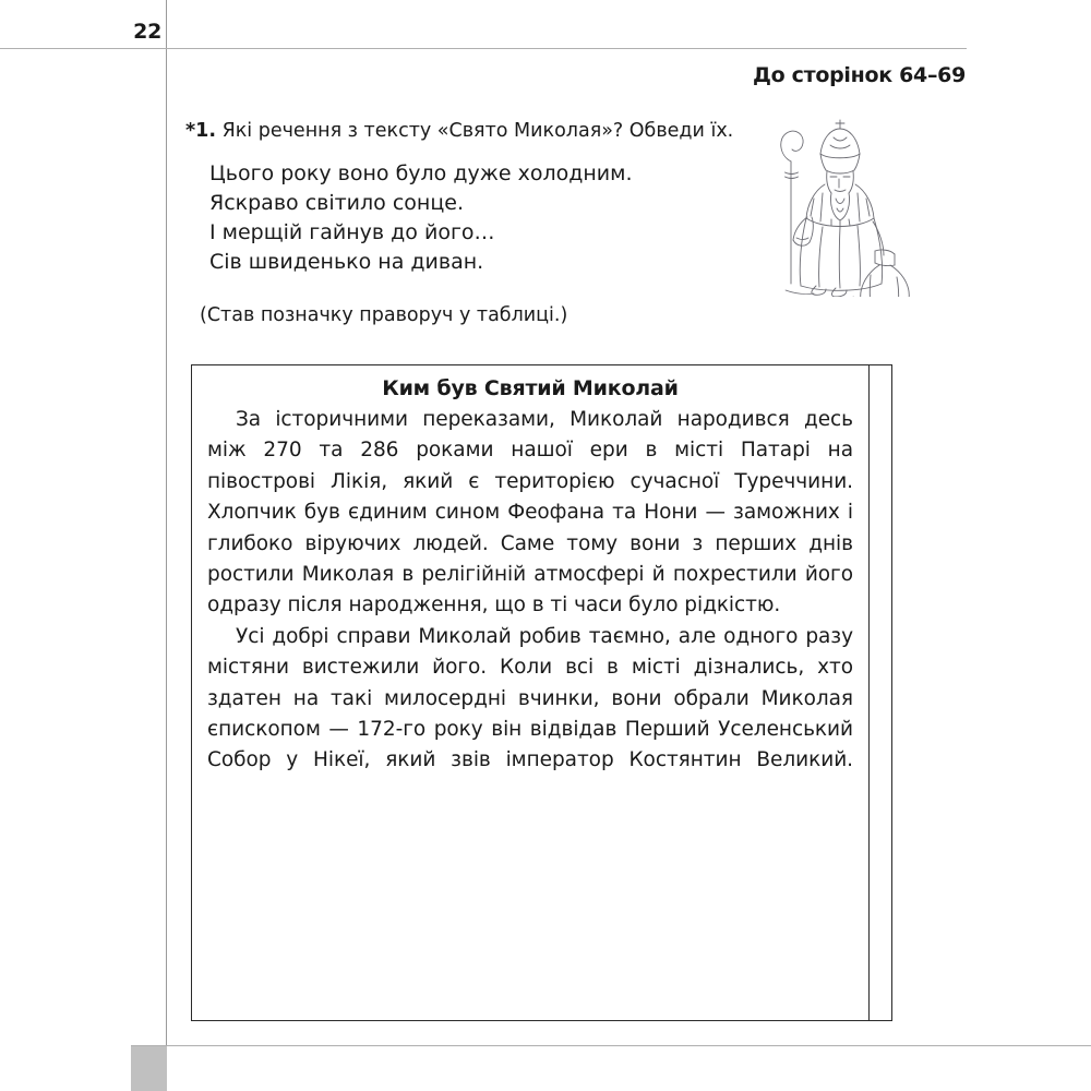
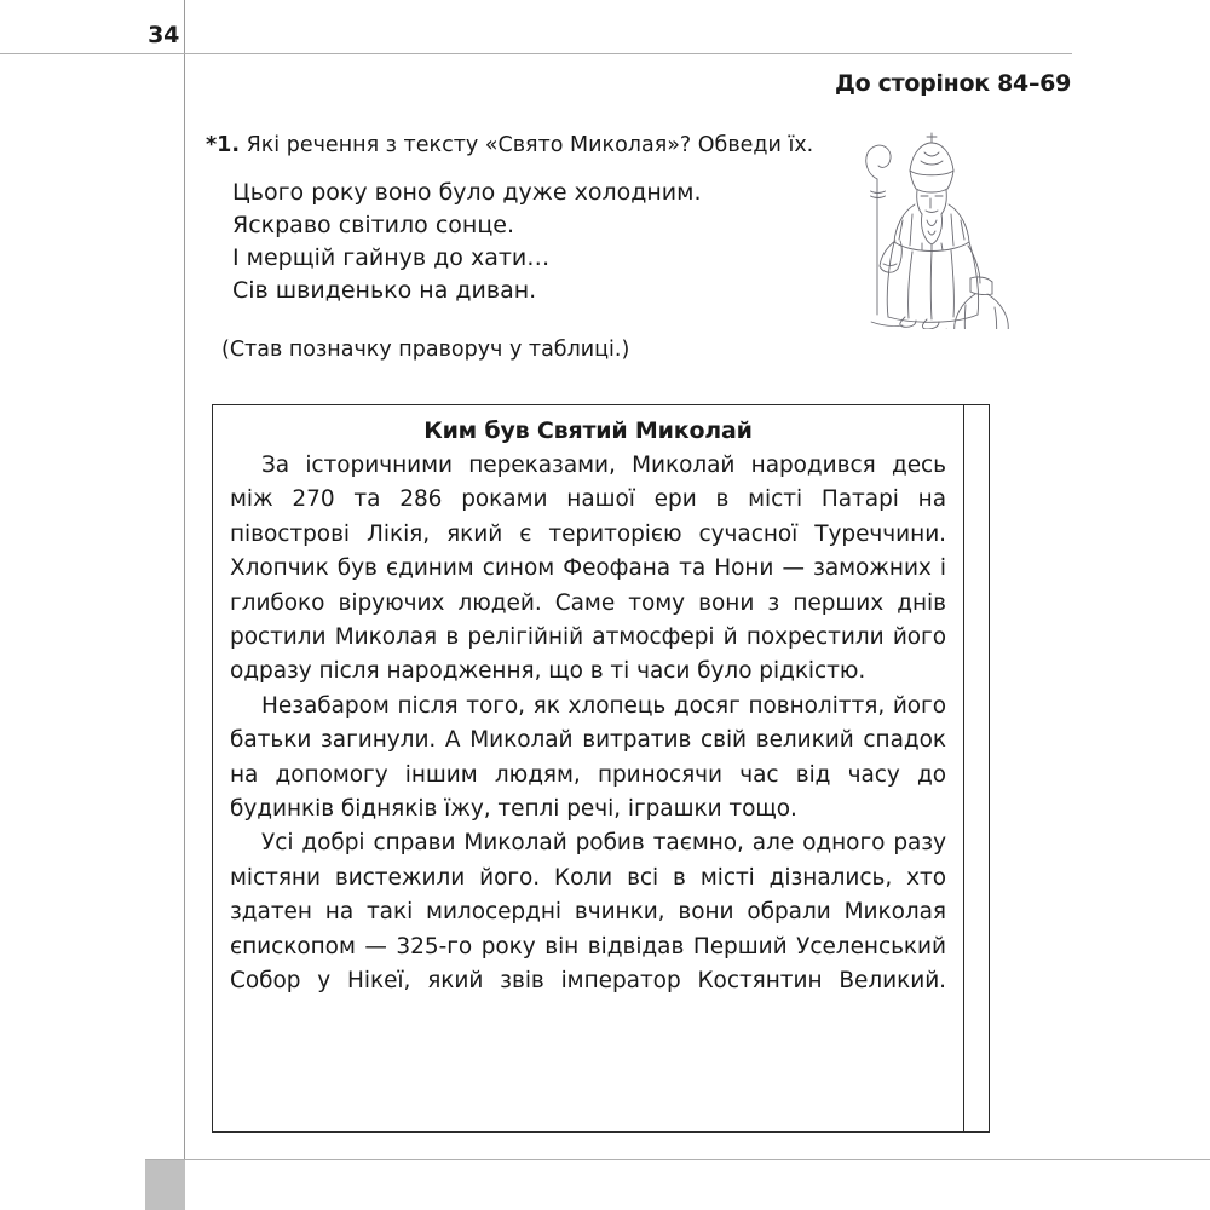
- 22
+ 34
- До сторінок 64–69
+ До сторінок 84–69
  *1. Які речення з тексту «Свято Миколая»? Обведи їх.
  Цього року воно було дуже холодним.
  Яскраво світило сонце.
- І мерщій гайнув до його…
+ І мерщій гайнув до хати…
  Сів швиденько на диван.
  (Став позначку праворуч у таблиці.)
  Ким був Святий Миколай
  За історичними переказами, Миколай народився десь між 270 та 286 роками нашої ери в місті Патарі на півострові Лікія, який є територією сучасної Туреччини. Хлопчик був єдиним сином Феофана та Нони — заможних і глибоко віруючих людей. Саме тому вони з перших днів ростили Миколая в релігійній атмосфері й похрестили його одразу після народження, що в ті часи було рідкістю.
+ Незабаром після того, як хлопець досяг повноліття, його батьки загинули. А Миколай витратив свій великий спадок на допомогу іншим людям, приносячи час від часу до будинків бідняків їжу, теплі речі, іграшки тощо.
- Усі добрі справи Миколай робив таємно, але одного разу містяни вистежили його. Коли всі в місті дізнались, хто здатен на такі милосердні вчинки, вони обрали Миколая єпископом — 172-го року він відвідав Перший Уселенський Собор у Нікеї, який звів імператор Костянтин Великий.
+ Усі добрі справи Миколай робив таємно, але одного разу містяни вистежили його. Коли всі в місті дізнались, хто здатен на такі милосердні вчинки, вони обрали Миколая єпископом — 325-го року він відвідав Перший Уселенський Собор у Нікеї, який звів імператор Костянтин Великий.
